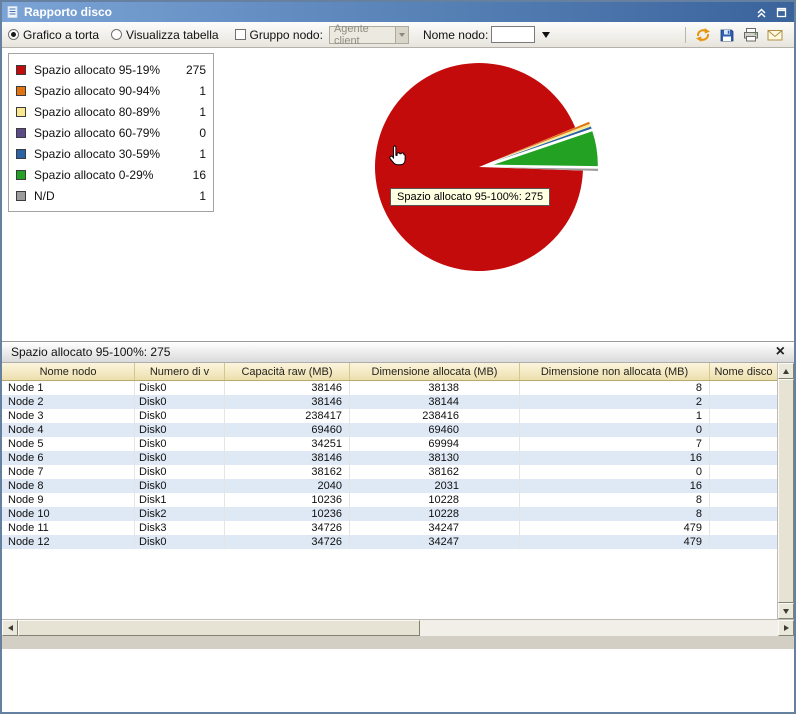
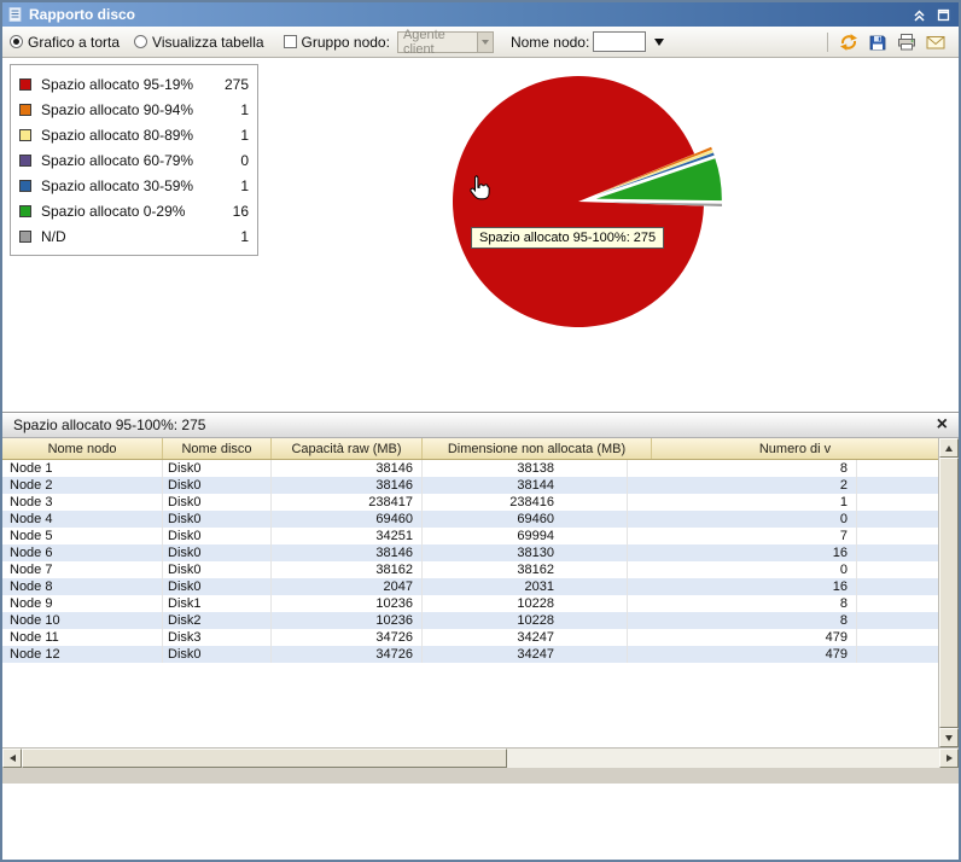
  Rapporto disco
  Grafico a torta
  Visualizza tabella
  Gruppo nodo:
  Agente client
  Nome nodo:
  Spazio allocato 95-19%
  275
  Spazio allocato 90-94%
  1
  Spazio allocato 80-89%
  1
  Spazio allocato 60-79%
  0
  Spazio allocato 30-59%
  1
  Spazio allocato 0-29%
  16
  N/D
  1
  Spazio allocato 95-100%: 275
  Spazio allocato 95-100%: 275
  ×
  Nome nodo
- Numero di v
+ Nome disco
  Capacità raw (MB)
- Dimensione allocata (MB)
  Dimensione non allocata (MB)
- Nome disco
+ Numero di v
  Node 1
  Disk0
  38146
  38138
  8
  Node 2
  Disk0
  38146
  38144
  2
  Node 3
  Disk0
  238417
  238416
  1
  Node 4
  Disk0
  69460
  69460
  0
  Node 5
  Disk0
  34251
  69994
  7
  Node 6
  Disk0
  38146
  38130
  16
  Node 7
  Disk0
  38162
  38162
  0
  Node 8
  Disk0
- 2040
+ 2047
  2031
  16
  Node 9
  Disk1
  10236
  10228
  8
  Node 10
  Disk2
  10236
  10228
  8
  Node 11
  Disk3
  34726
  34247
  479
  Node 12
  Disk0
  34726
  34247
  479
